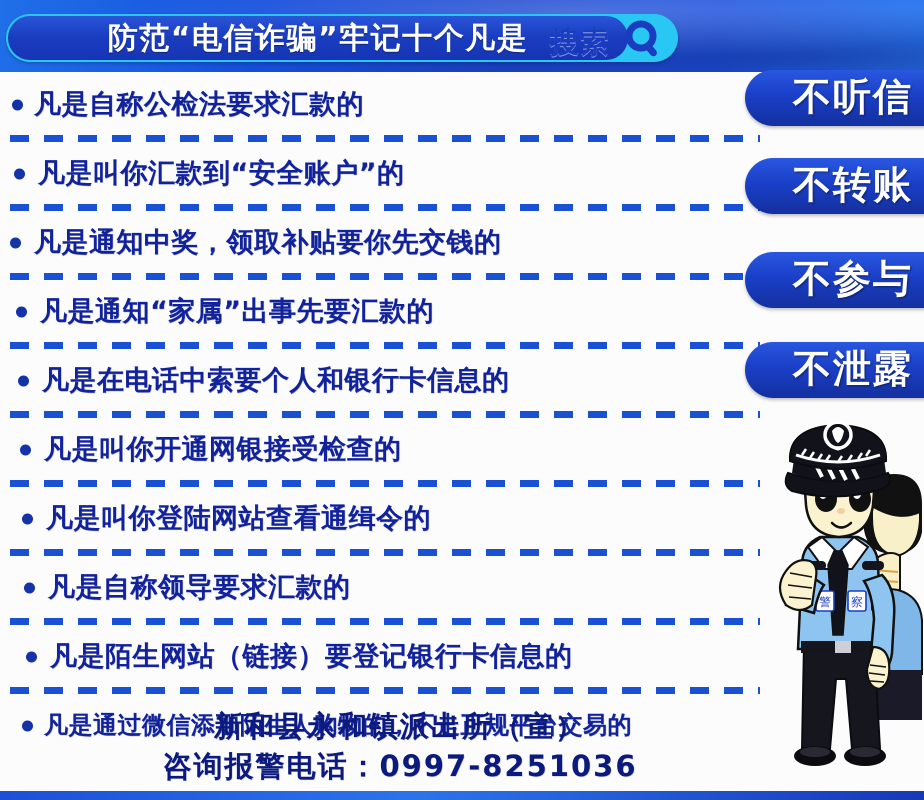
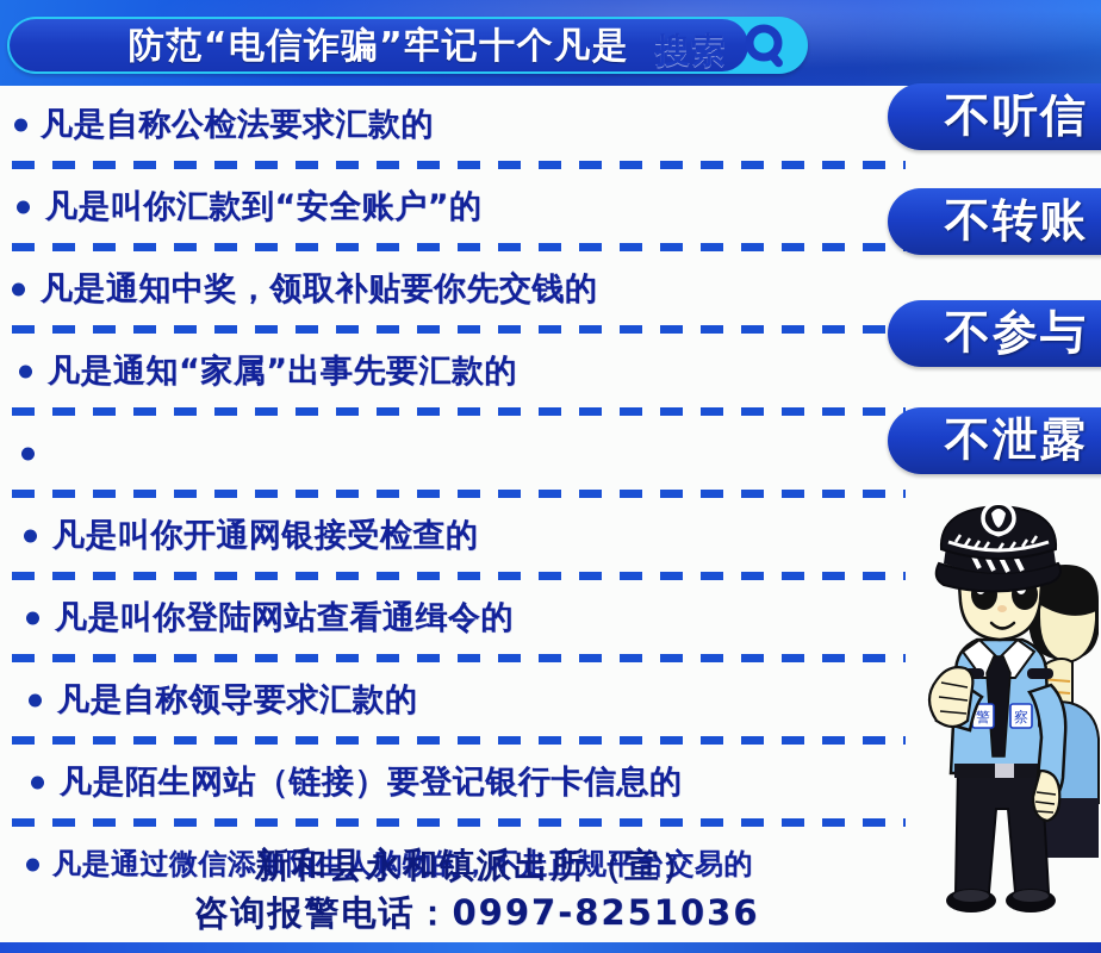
  防范“电信诈骗”牢记十个凡是
  搜索
  凡是自称公检法要求汇款的
  凡是叫你汇款到“安全账户”的
  凡是通知中奖，领取补贴要你先交钱的
  凡是通知“家属”出事先要汇款的
- 凡是在电话中索要个人和银行卡信息的
  凡是叫你开通网银接受检查的
  凡是叫你登陆网站查看通缉令的
  凡是自称领导要求汇款的
  凡是陌生网站（链接）要登记银行卡信息的
  凡是通过微信添加陌生人购物的，不走正规平台交易的
  新和县永和镇派出所（宣）
  咨询报警电话：0997-8251036
  不听信
  不转账
  不参与
  不泄露
  警
  察
